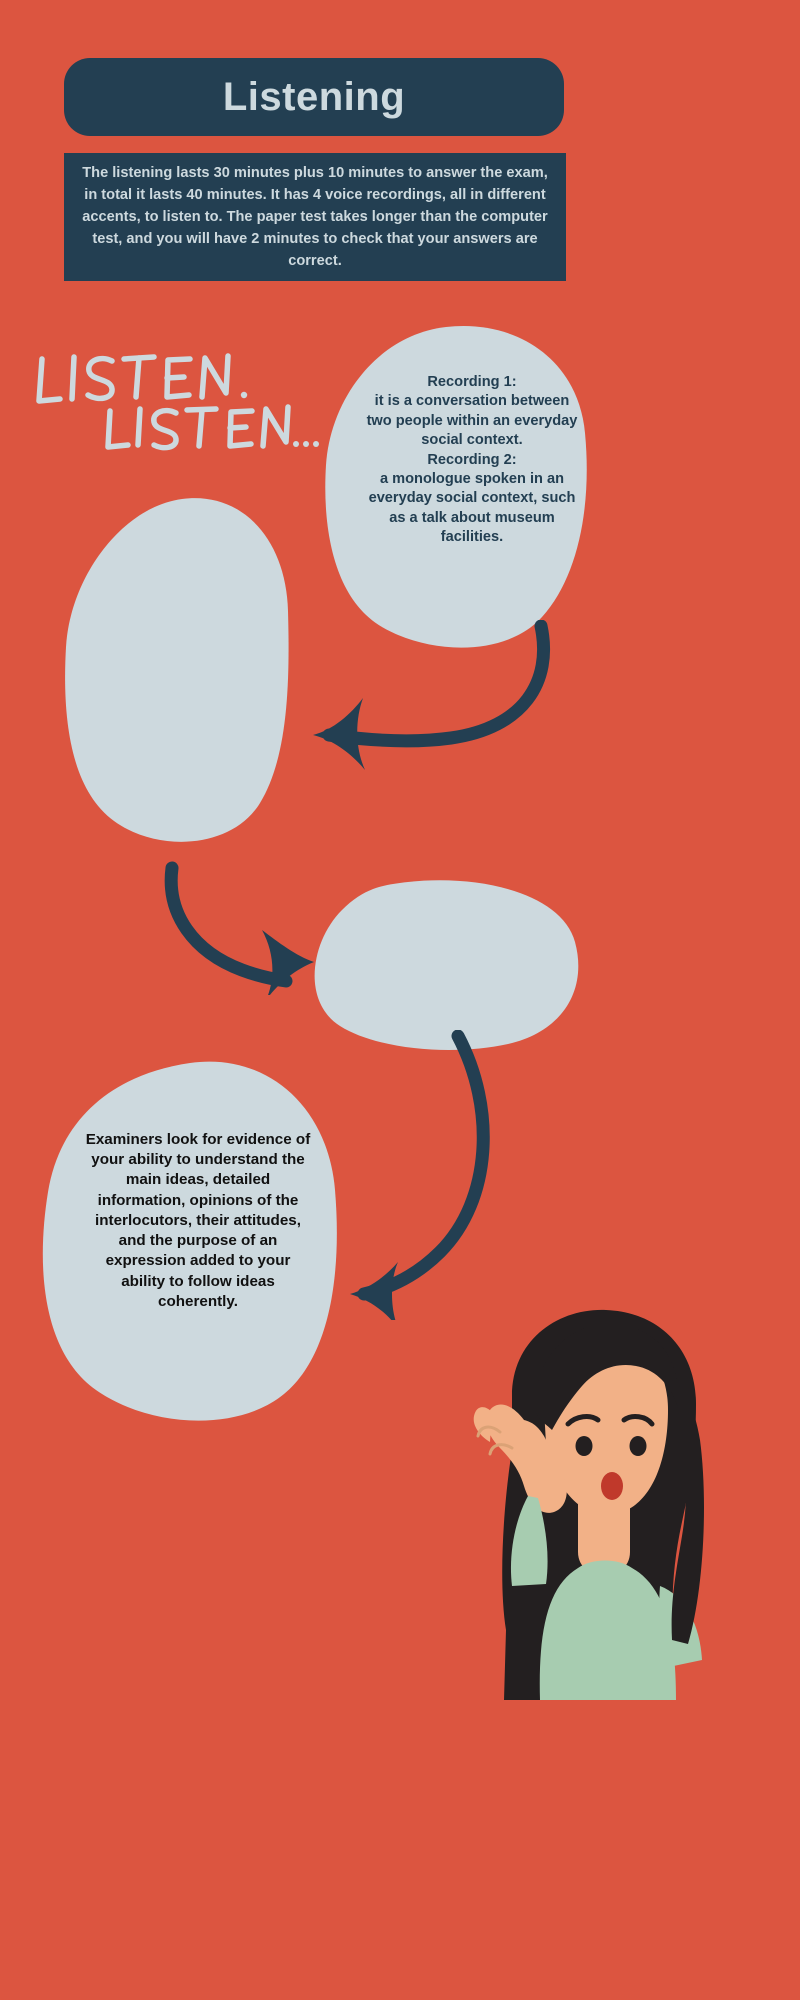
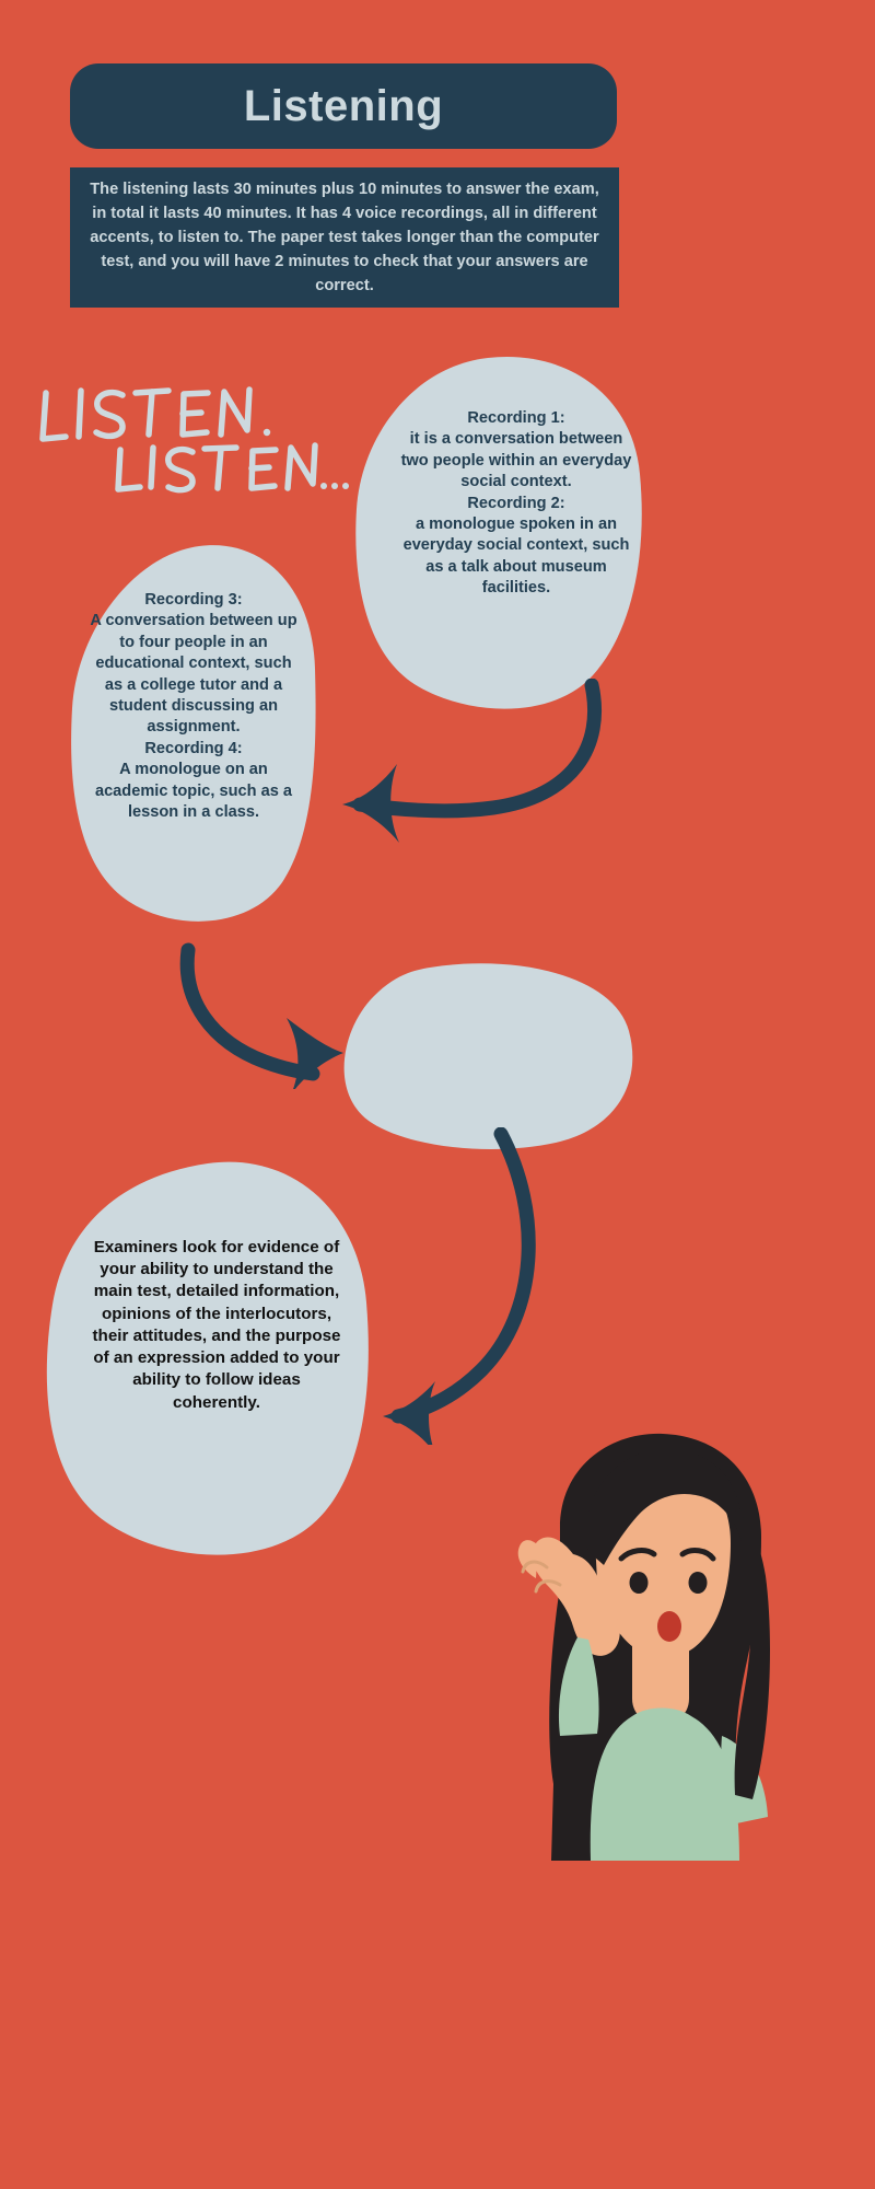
  Listening
  The listening lasts 30 minutes plus 10 minutes to answer the exam, in total it lasts 40 minutes. It has 4 voice recordings, all in different accents, to listen to. The paper test takes longer than the computer test, and you will have 2 minutes to check that your answers are correct.
  Recording 1:
  it is a conversation between two people within an everyday social context.
  Recording 2:
  a monologue spoken in an everyday social context, such as a talk about museum facilities.
+ Recording 3:
+ A conversation between up to four people in an educational context, such as a college tutor and a student discussing an assignment.
+ Recording 4:
+ A monologue on an academic topic, such as a lesson in a class.
- Examiners look for evidence of your ability to understand the main ideas, detailed information, opinions of the interlocutors, their attitudes, and the purpose of an expression added to your ability to follow ideas coherently.
+ Examiners look for evidence of your ability to understand the main test, detailed information, opinions of the interlocutors, their attitudes, and the purpose of an expression added to your ability to follow ideas coherently.
